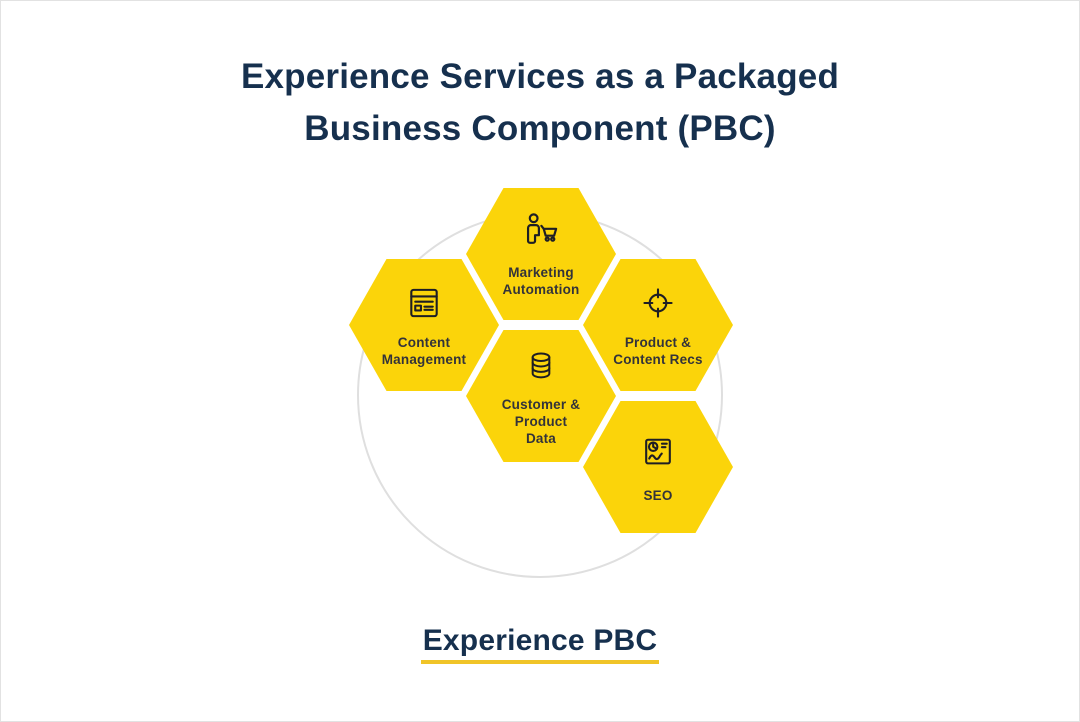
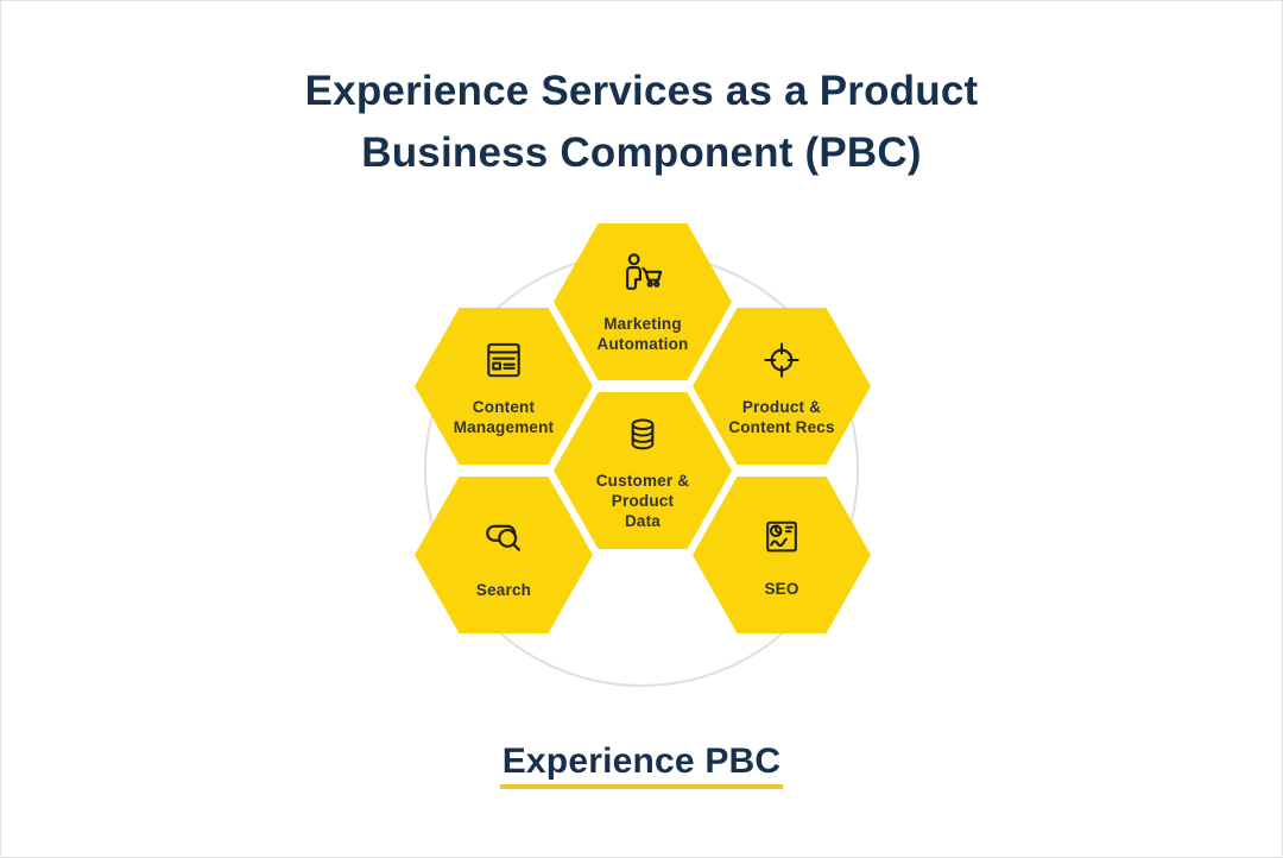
- Experience Services as a Packaged
+ Experience Services as a Product
  Business Component (PBC)
  Marketing
  Automation
  Content
  Management
  Product &
  Content Recs
  Customer &
  Product
  Data
+ Search
  SEO
  Experience PBC
